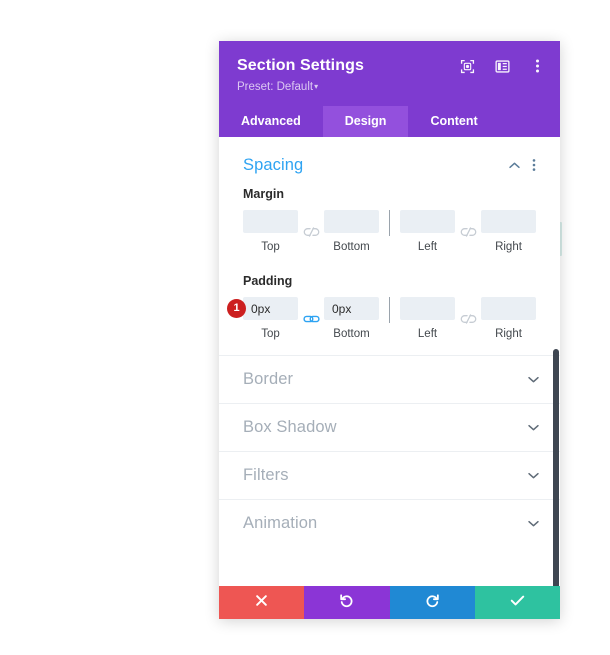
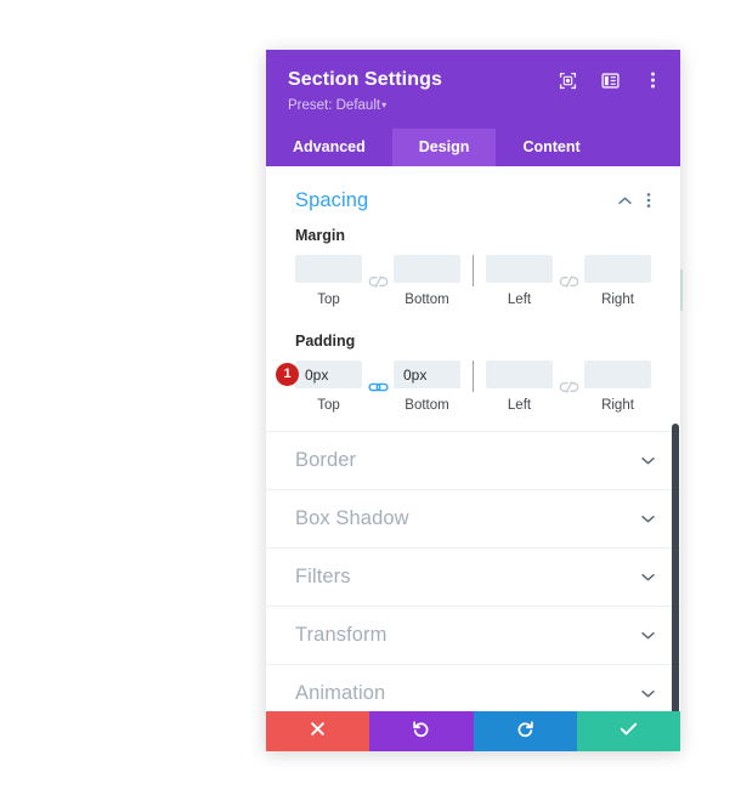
  Section Settings
  Preset: Default▾
  Advanced
  Design
  Content
  Spacing
  Margin
  Top
  Bottom
  Left
  Right
  Padding
  1
  0px
  Top
  0px
  Bottom
  Left
  Right
  Border
  Box Shadow
  Filters
+ Transform
  Animation
